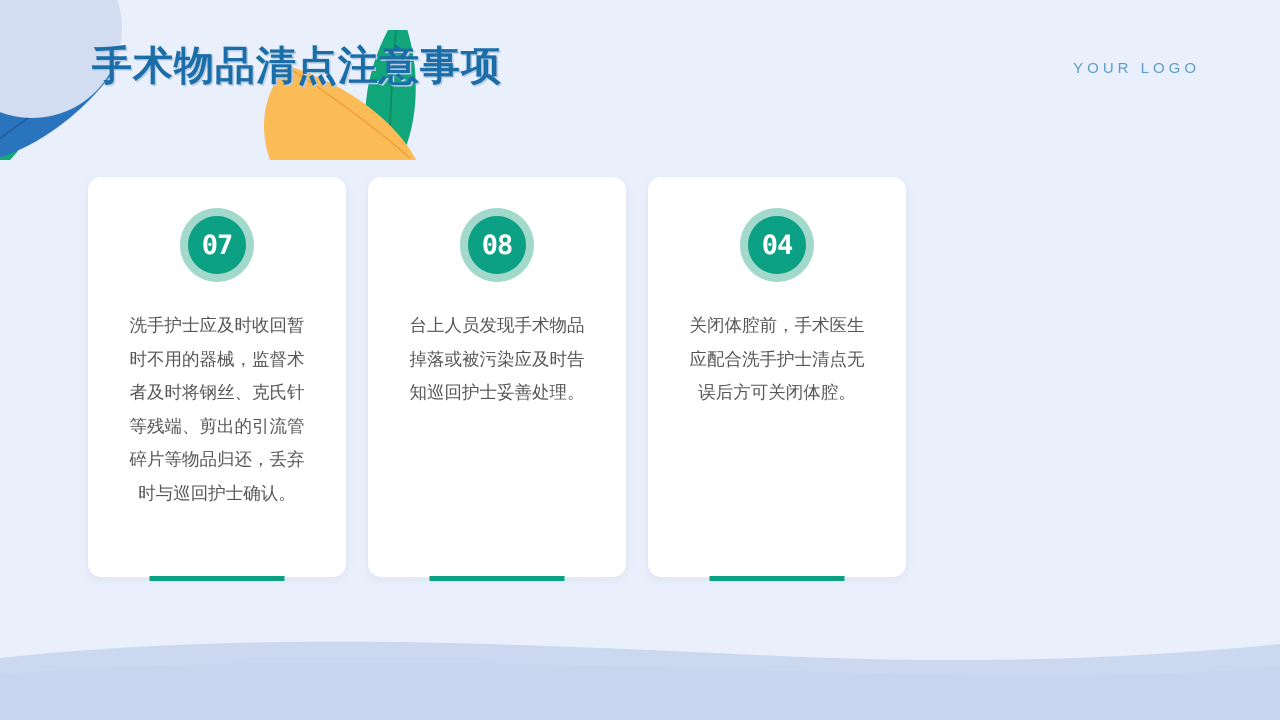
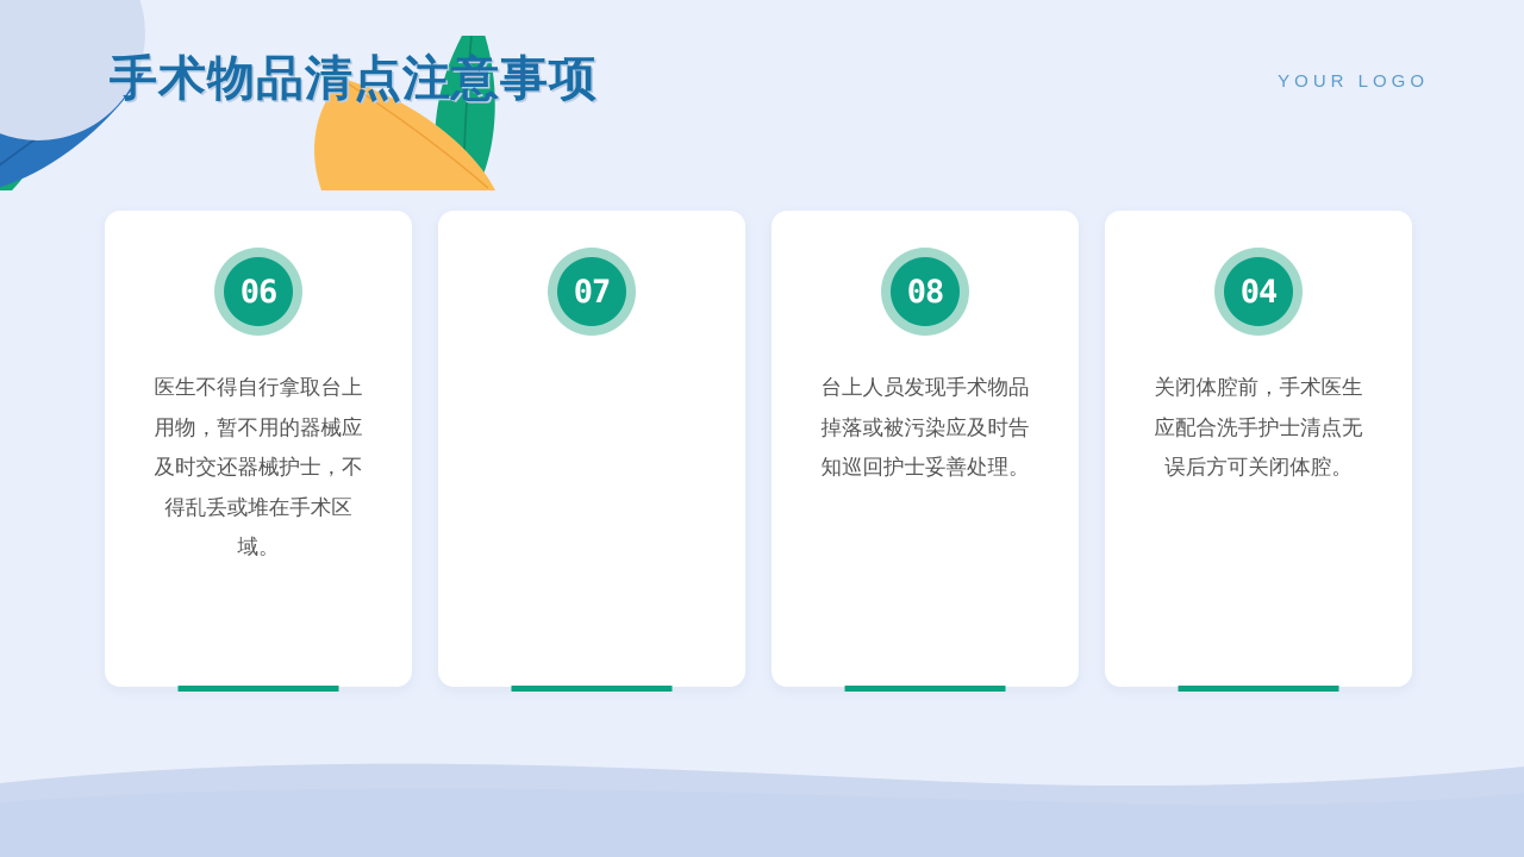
  手术物品清点注意事项
  YOUR LOGO
+ 06
+ 医生不得自行拿取台上用物，暂不用的器械应及时交还器械护士，不得乱丢或堆在手术区域。
  07
- 洗手护士应及时收回暂时不用的器械，监督术者及时将钢丝、克氏针等残端、剪出的引流管碎片等物品归还，丢弃时与巡回护士确认。
  08
  台上人员发现手术物品掉落或被污染应及时告知巡回护士妥善处理。
  04
  关闭体腔前，手术医生应配合洗手护士清点无误后方可关闭体腔。
